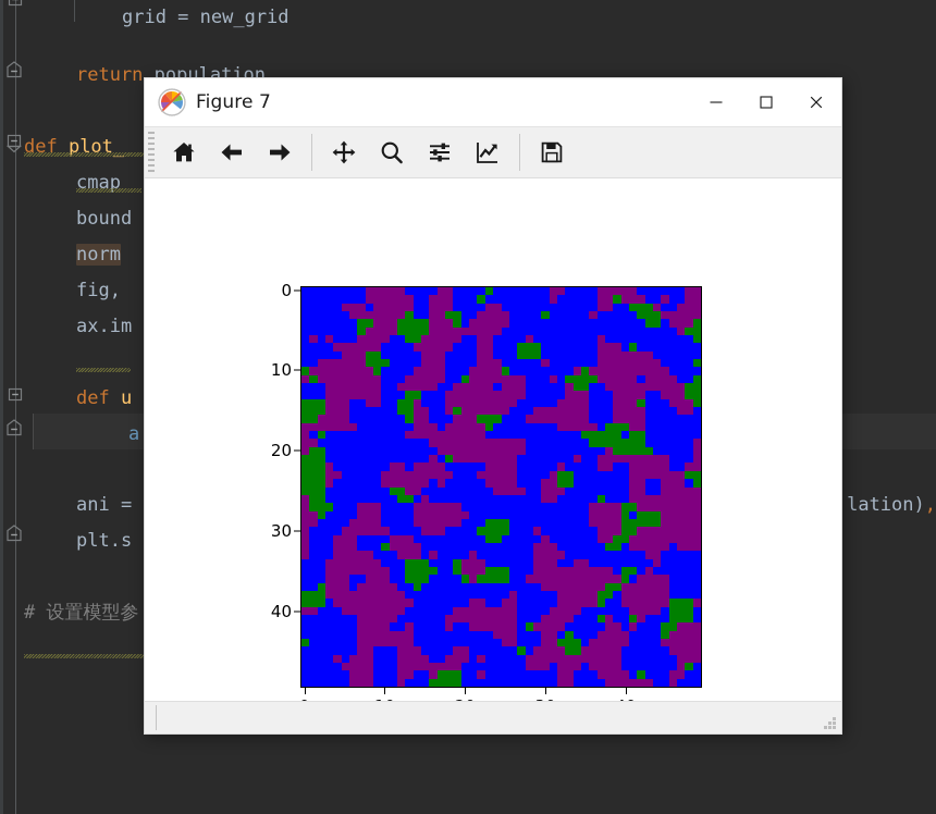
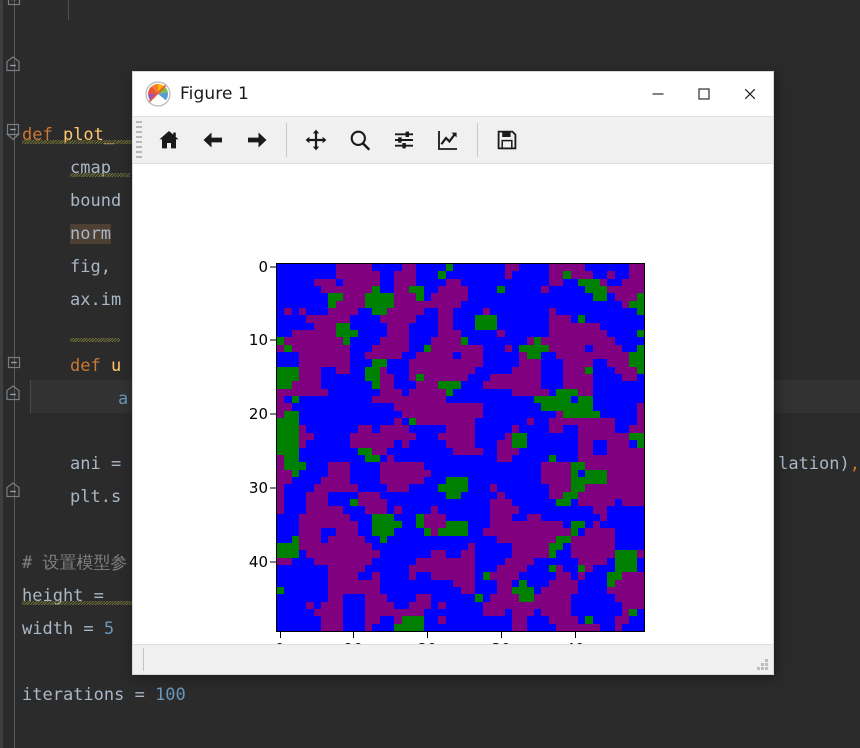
- grid = new_grid
- return population
  def plot_
  cmap
  bound
  norm
  fig,
  ax.im
  def u
  a
  ani =
  plt.s
  # 设置模型参
+ height =
+ width = 5
+ iterations = 100
  lation),
- Figure 7
+ Figure 1
  0
  10
  20
  30
  40
